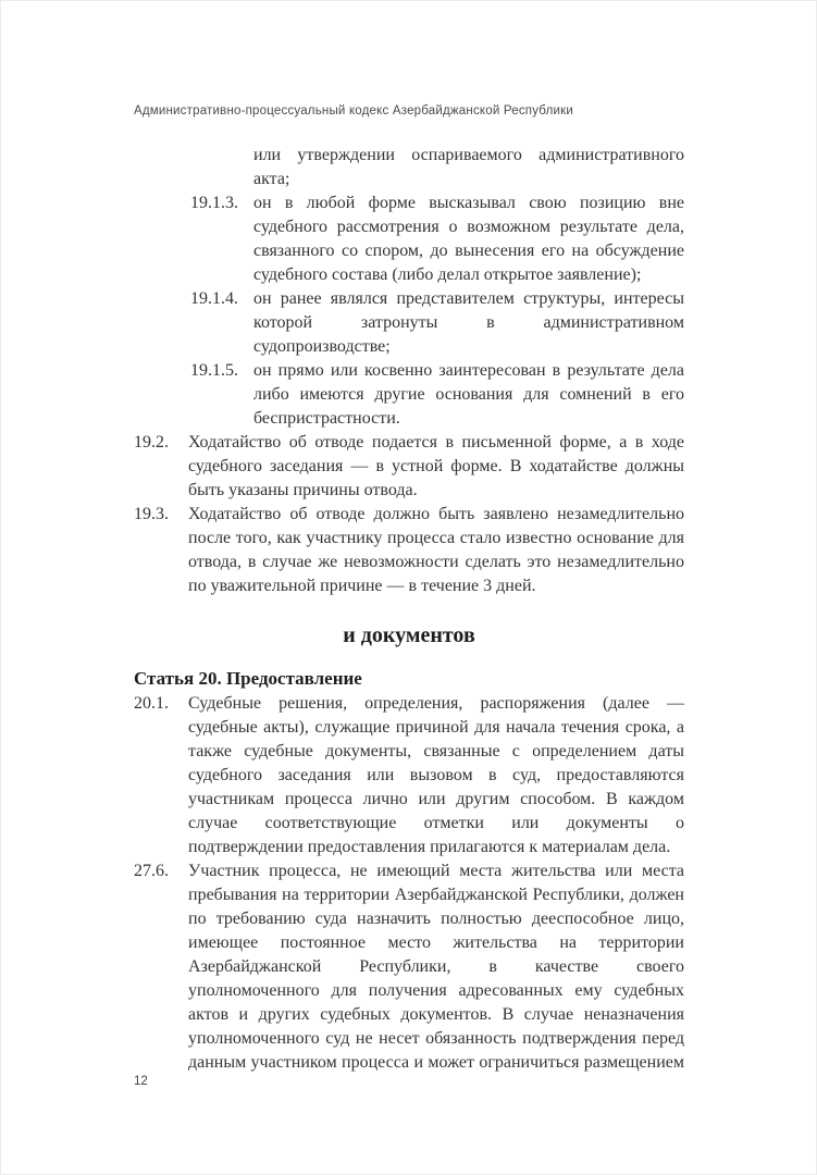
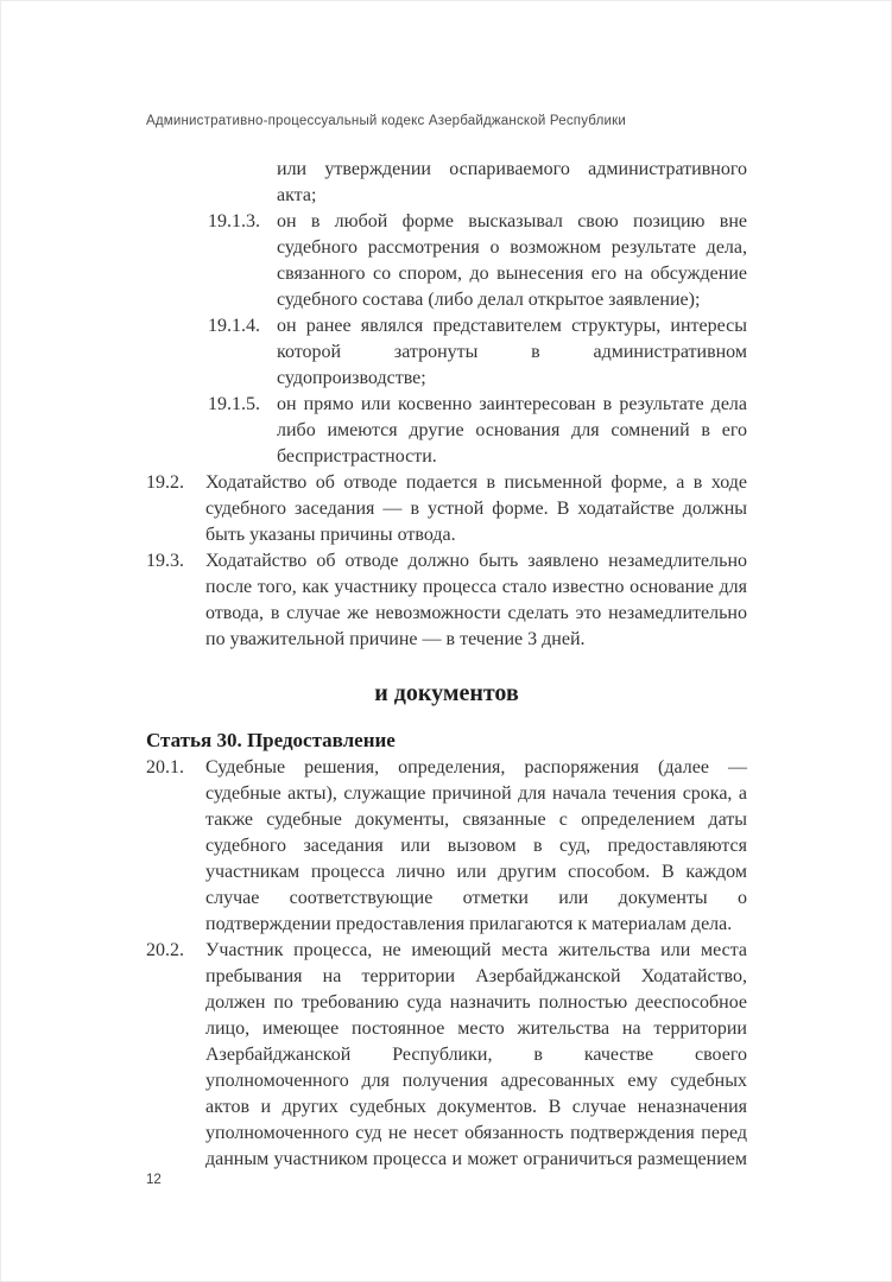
  Административно-процессуальный кодекс Азербайджанской Республики
  или утверждении оспариваемого административного акта;
  19.1.3.
  он в любой форме высказывал свою позицию вне судебного рассмотрения о возможном результате дела, связанного со спором, до вынесения его на обсуждение судебного состава (либо делал открытое заявление);
  19.1.4.
  он ранее являлся представителем структуры, интересы которой затронуты в административном судопроизводстве;
  19.1.5.
  он прямо или косвенно заинтересован в результате дела либо имеются другие основания для сомнений в его беспристрастности.
  19.2.
  Ходатайство об отводе подается в письменной форме, а в ходе судебного заседания — в устной форме. В ходатайстве должны быть указаны причины отвода.
  19.3.
  Ходатайство об отводе должно быть заявлено незамедлительно после того, как участнику процесса стало известно основание для отвода, в случае же невозможности сделать это незамедлительно по уважительной причине — в течение 3 дней.
  и документов
- Статья 20. Предоставление
+ Статья 30. Предоставление
  20.1.
  Судебные решения, определения, распоряжения (далее — судебные акты), служащие причиной для начала течения срока, а также судебные документы, связанные с определением даты судебного заседания или вызовом в суд, предоставляются участникам процесса лично или другим способом. В каждом случае соответствующие отметки или документы о подтверждении предоставления прилагаются к материалам дела.
- 27.6.
+ 20.2.
- Участник процесса, не имеющий места жительства или места пребывания на территории Азербайджанской Республики, должен по требованию суда назначить полностью дееспособное лицо, имеющее постоянное место жительства на территории Азербайджанской Республики, в качестве своего уполномоченного для получения адресованных ему судебных актов и других судебных документов. В случае неназначения уполномоченного суд не несет обязанность подтверждения перед данным участником процесса и может ограничиться размещением
+ Участник процесса, не имеющий места жительства или места пребывания на территории Азербайджанской Ходатайство, должен по требованию суда назначить полностью дееспособное лицо, имеющее постоянное место жительства на территории Азербайджанской Республики, в качестве своего уполномоченного для получения адресованных ему судебных актов и других судебных документов. В случае неназначения уполномоченного суд не несет обязанность подтверждения перед данным участником процесса и может ограничиться размещением
  12
